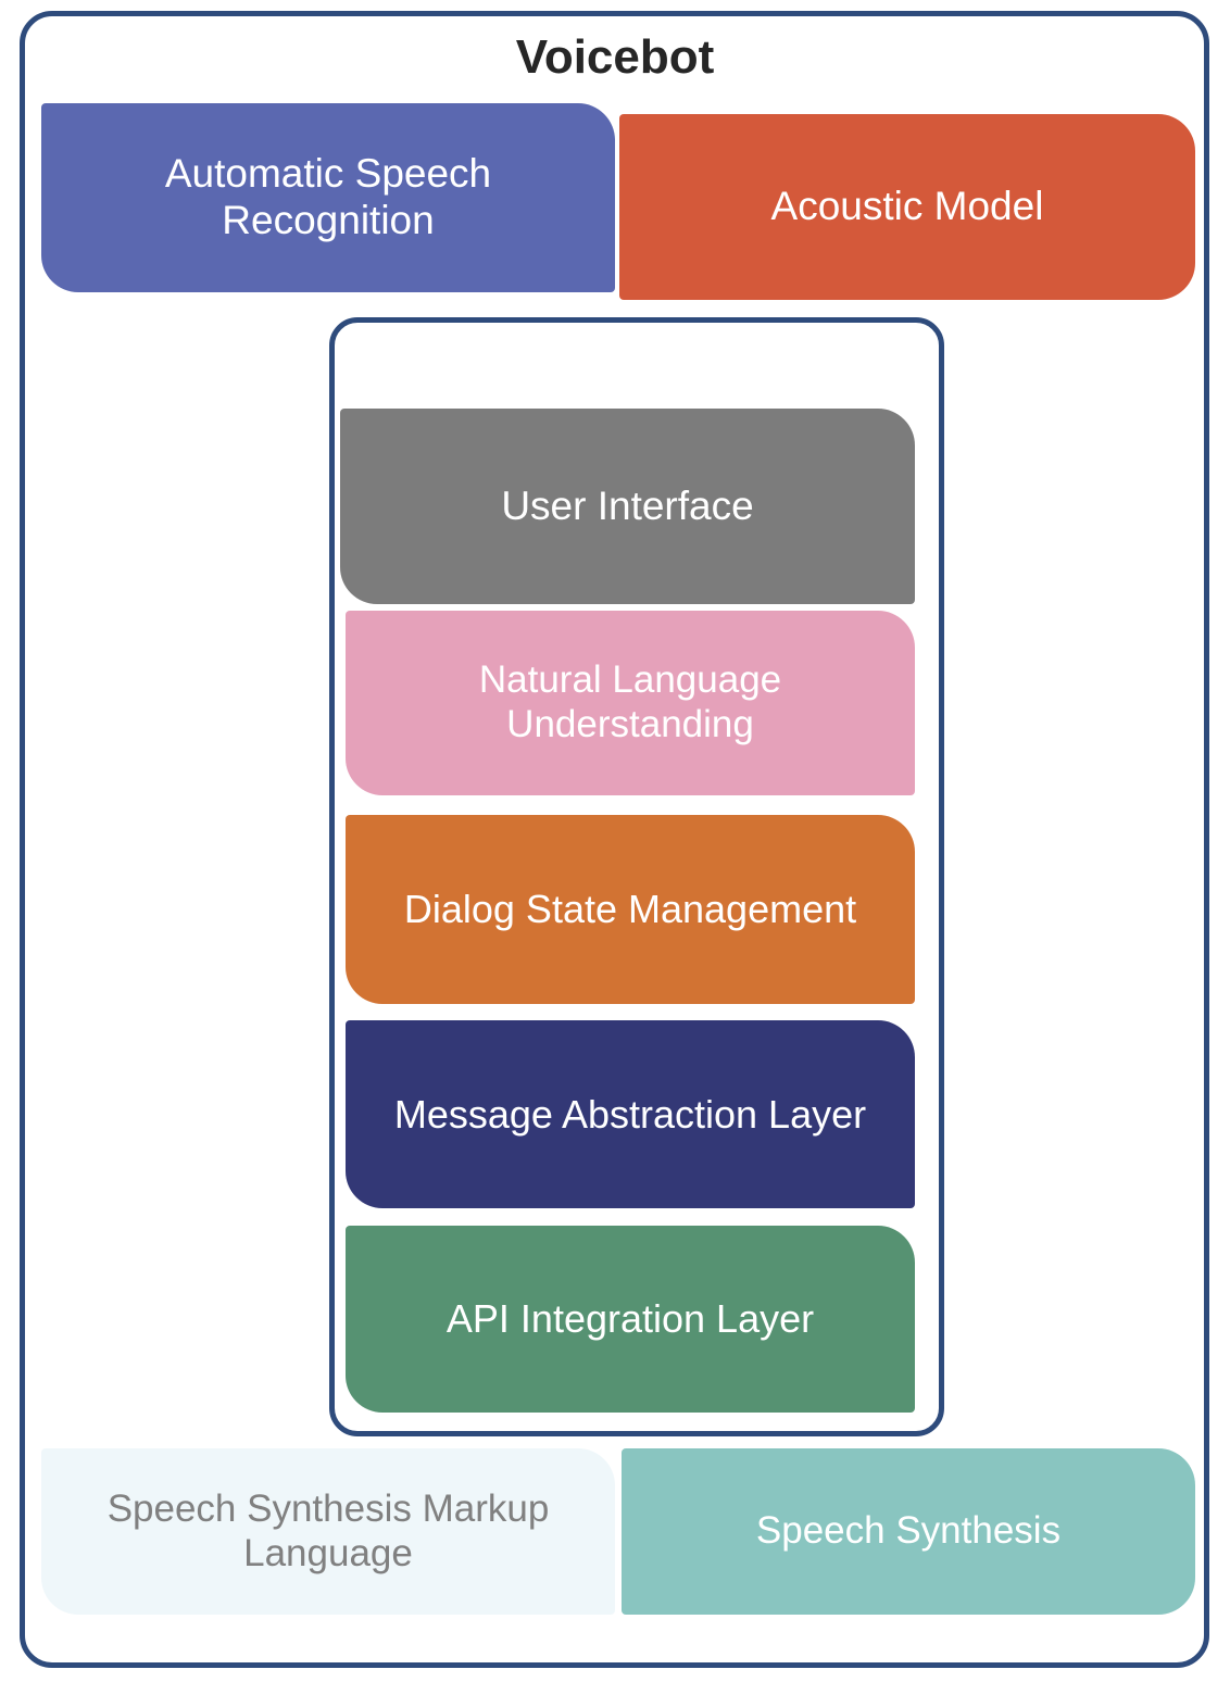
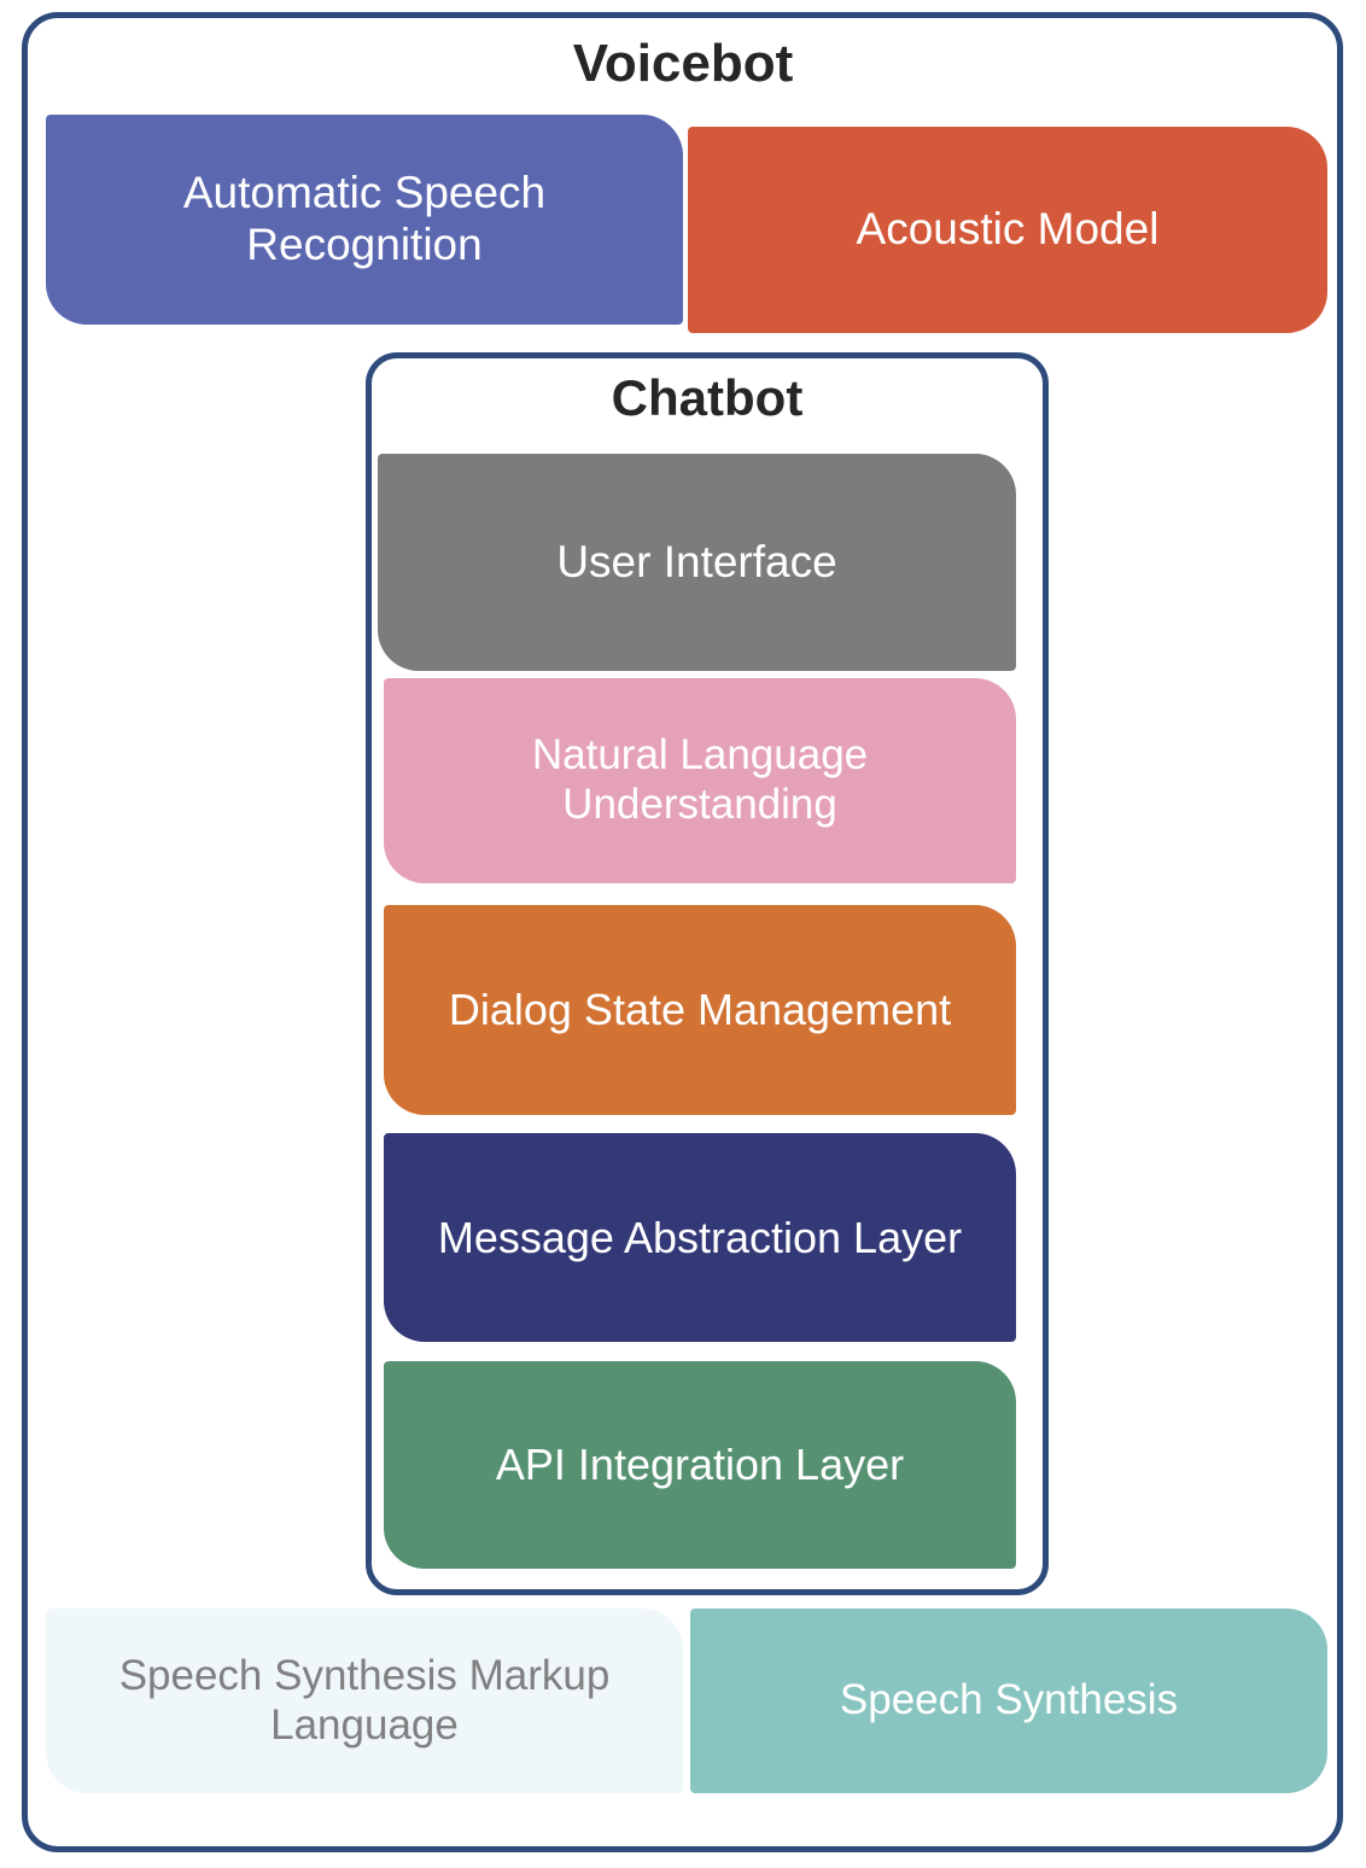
  Voicebot
  Automatic Speech Recognition
  Acoustic Model
+ Chatbot
  User Interface
  Natural Language Understanding
  Dialog State Management
  Message Abstraction Layer
  API Integration Layer
  Speech Synthesis Markup Language
  Speech Synthesis
